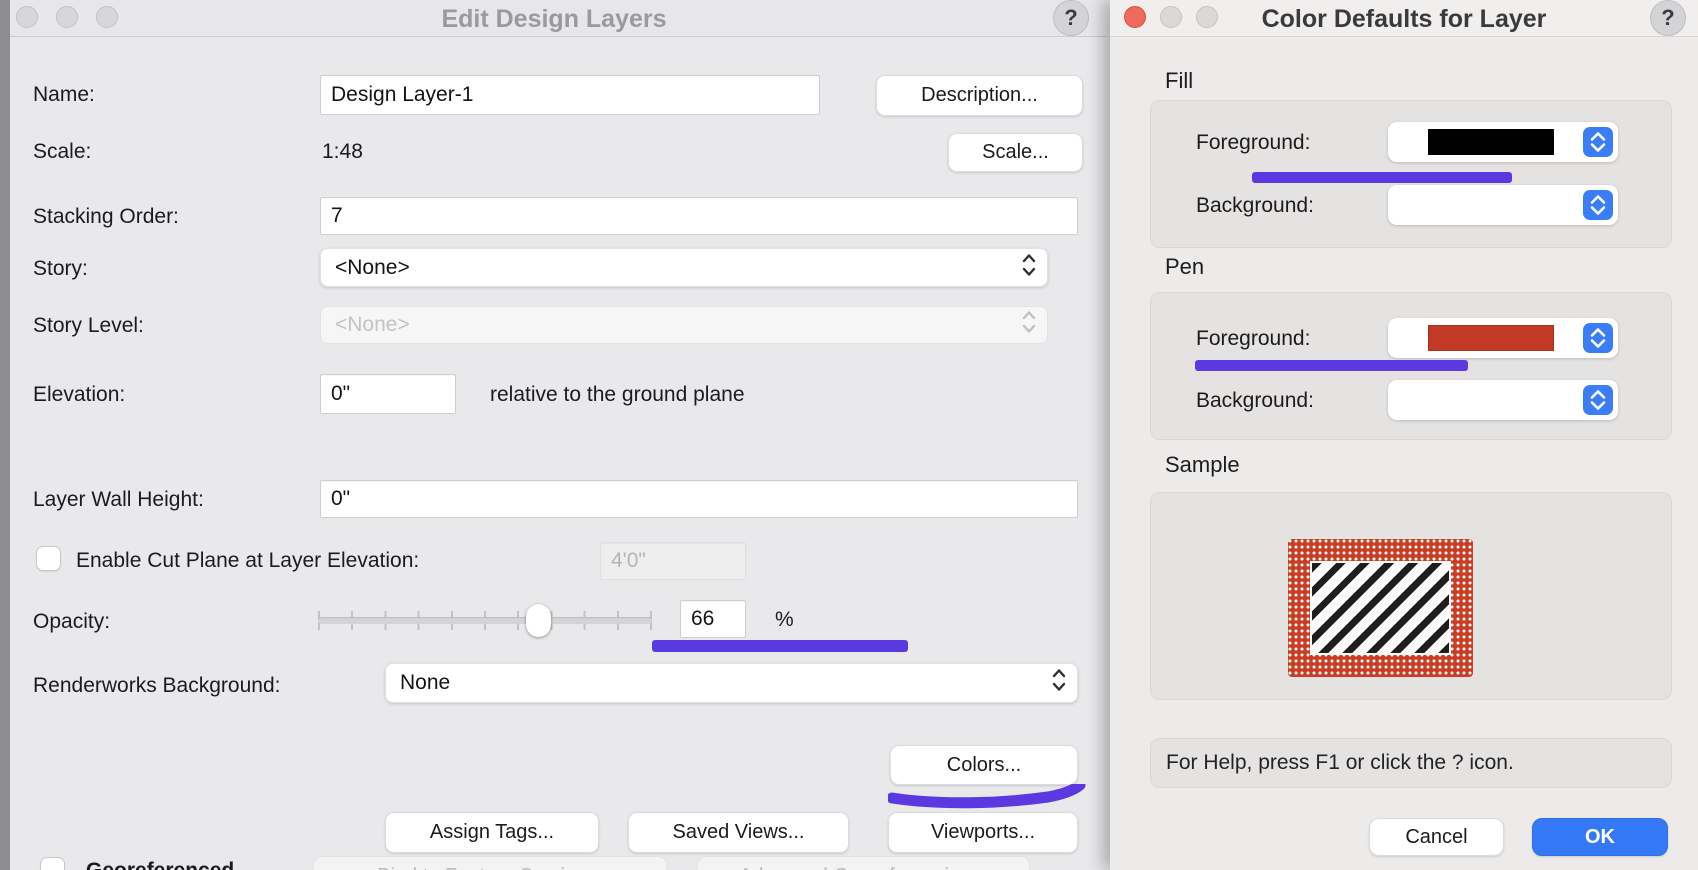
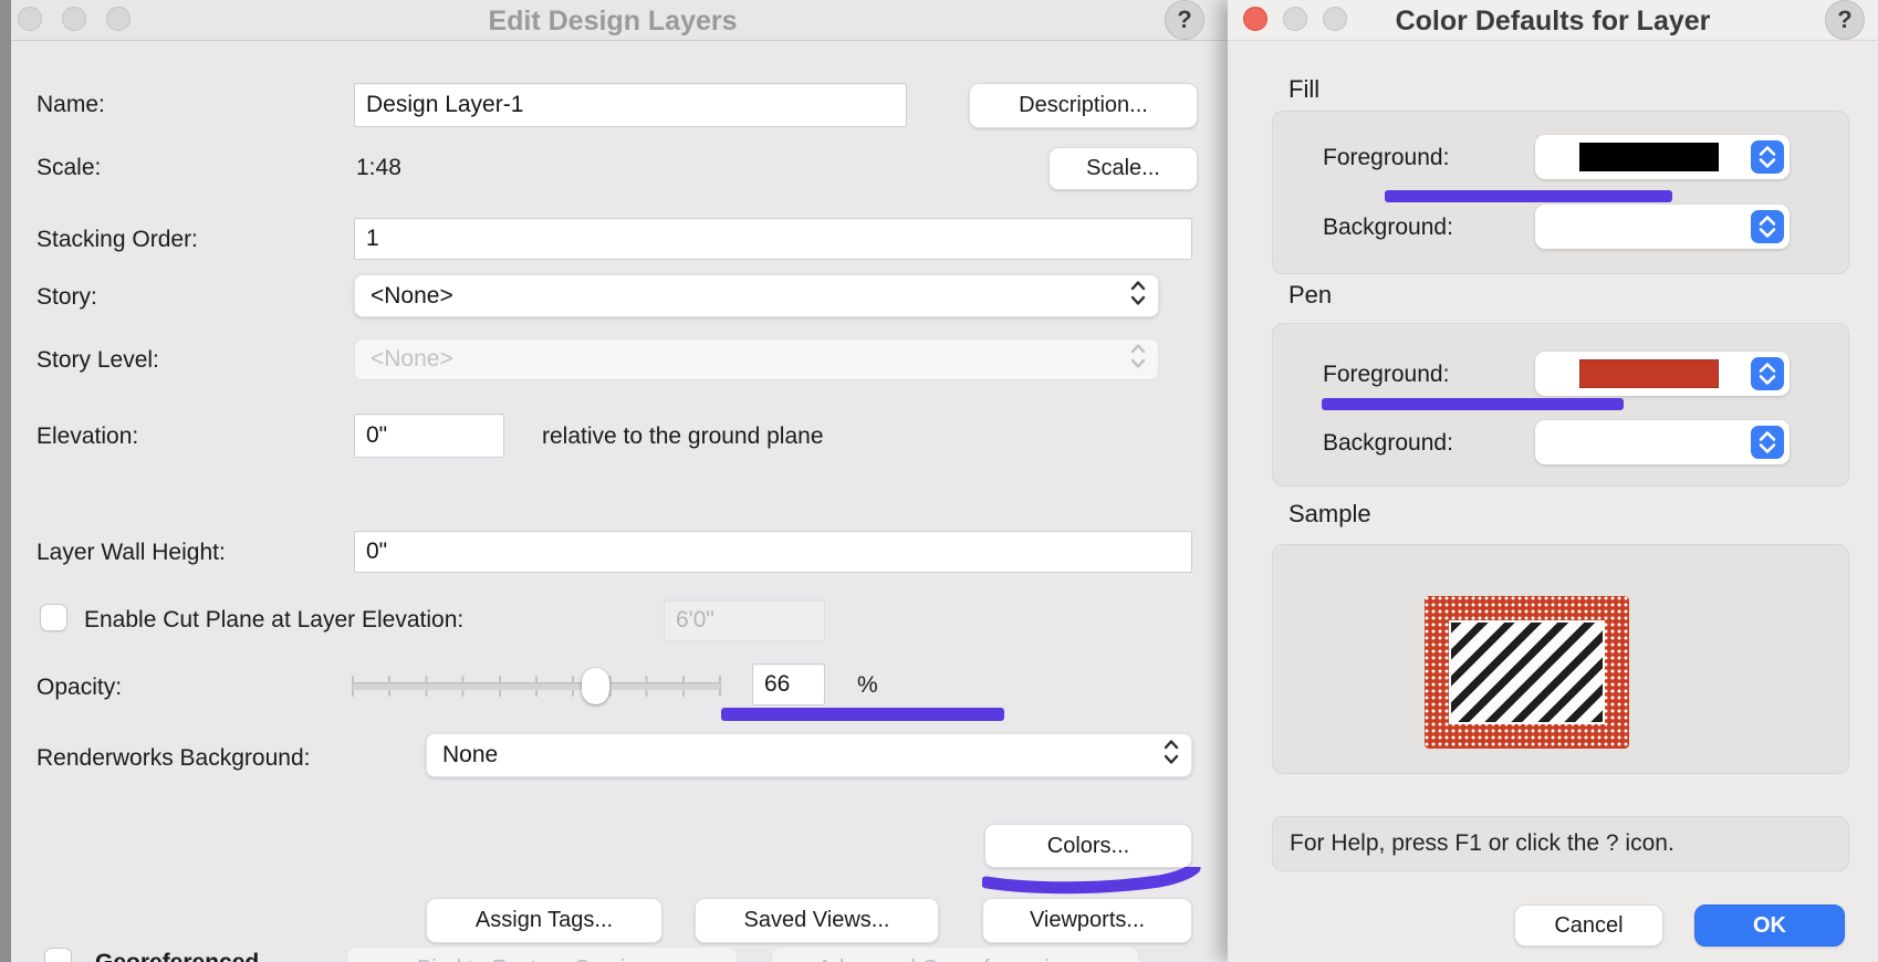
  Edit Design Layers
  ?
  Name:
  Design Layer-1
  Description...
  Scale:
  1:48
  Scale...
  Stacking Order:
- 7
+ 1
  Story:
  <None>
  Story Level:
  <None>
  Elevation:
  0"
  relative to the ground plane
  Layer Wall Height:
  0"
  Enable Cut Plane at Layer Elevation:
- 4'0"
+ 6'0"
  Opacity:
  66
  %
  Renderworks Background:
  None
  Colors...
  Assign Tags...
  Saved Views...
  Viewports...
  Color Defaults for Layer
  ?
  Fill
  Foreground:
  Background:
  Pen
  Foreground:
  Background:
  Sample
  For Help, press F1 or click the ? icon.
  Cancel
  OK
